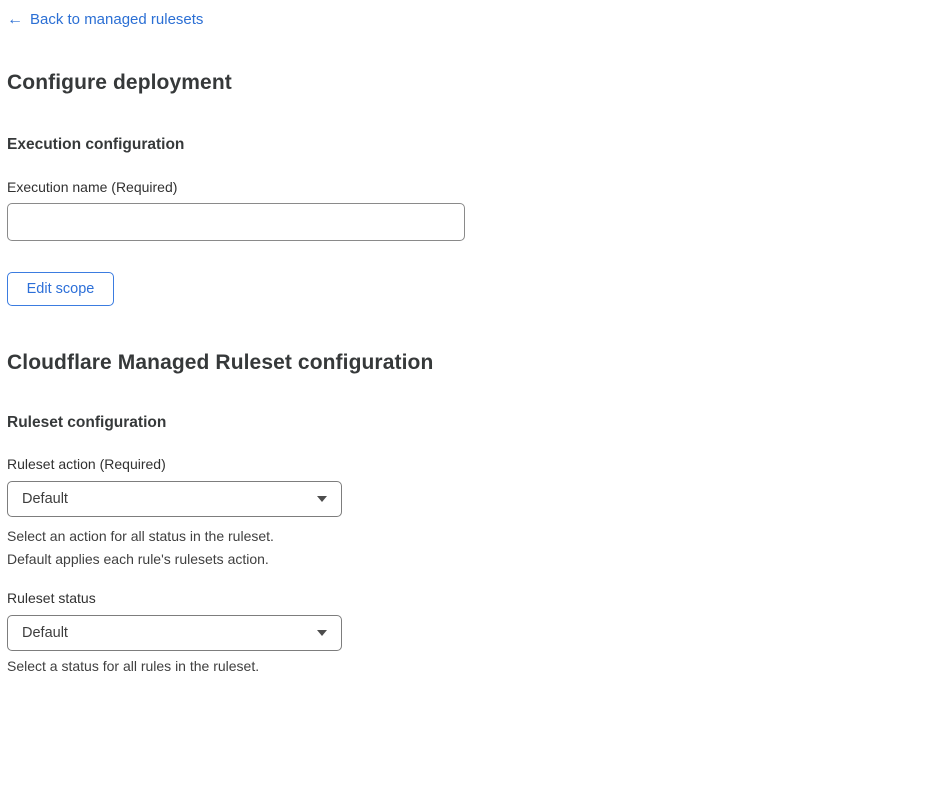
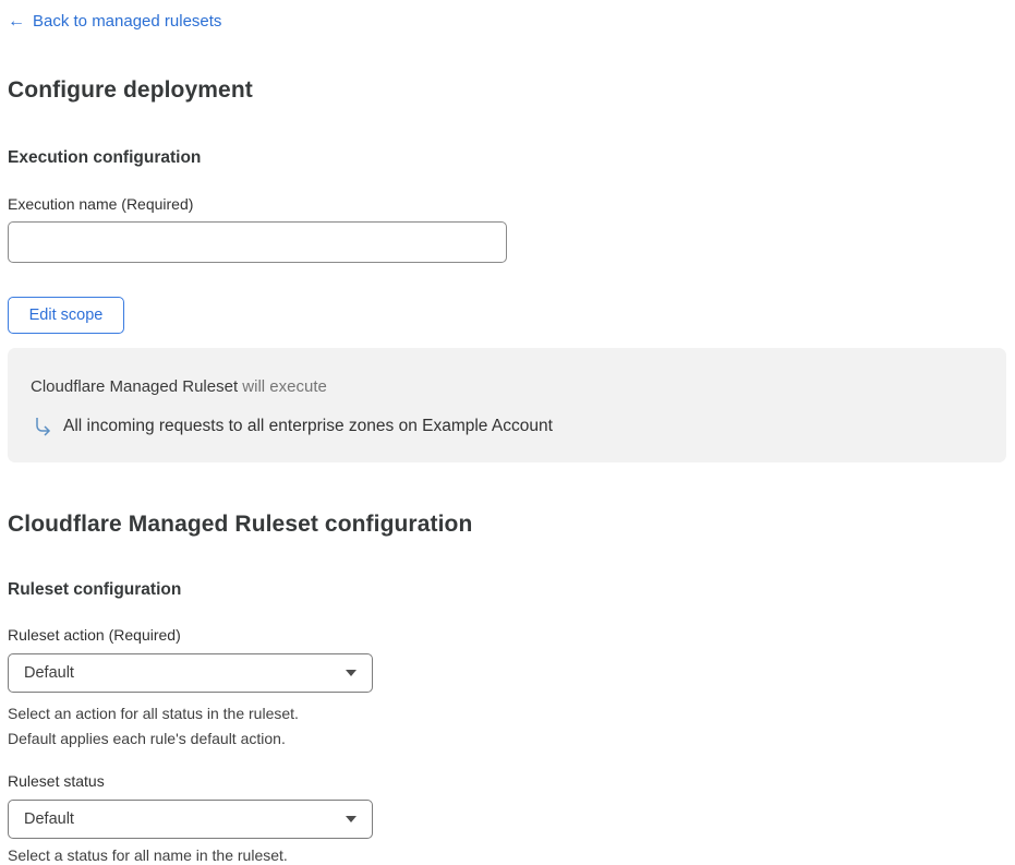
  ←
  Back to managed rulesets
  Configure deployment
  Execution configuration
  Execution name (Required)
  Edit scope
+ Cloudflare Managed Ruleset will execute
+ All incoming requests to all enterprise zones on Example Account
  Cloudflare Managed Ruleset configuration
  Ruleset configuration
  Ruleset action (Required)
  Default
  Select an action for all status in the ruleset.
- Default applies each rule's rulesets action.
+ Default applies each rule's default action.
  Ruleset status
  Default
- Select a status for all rules in the ruleset.
+ Select a status for all name in the ruleset.
